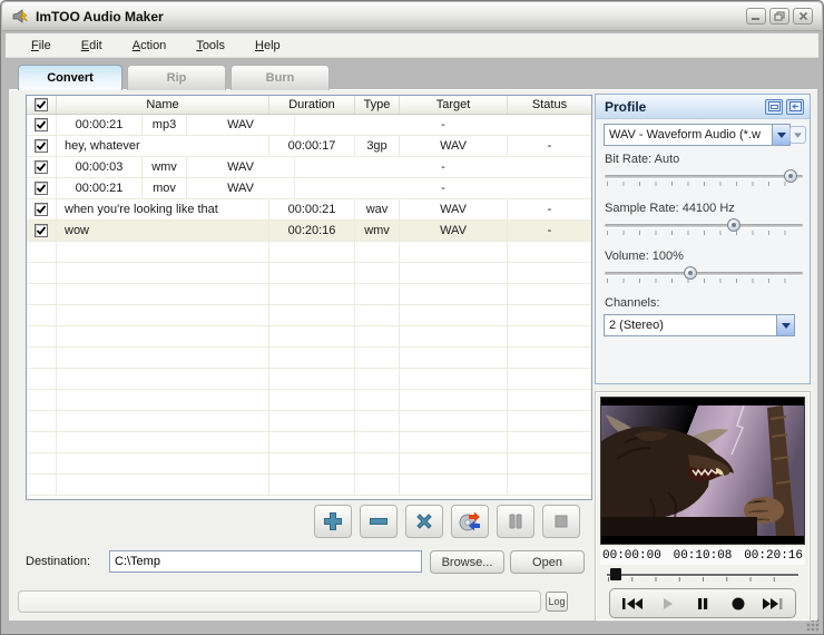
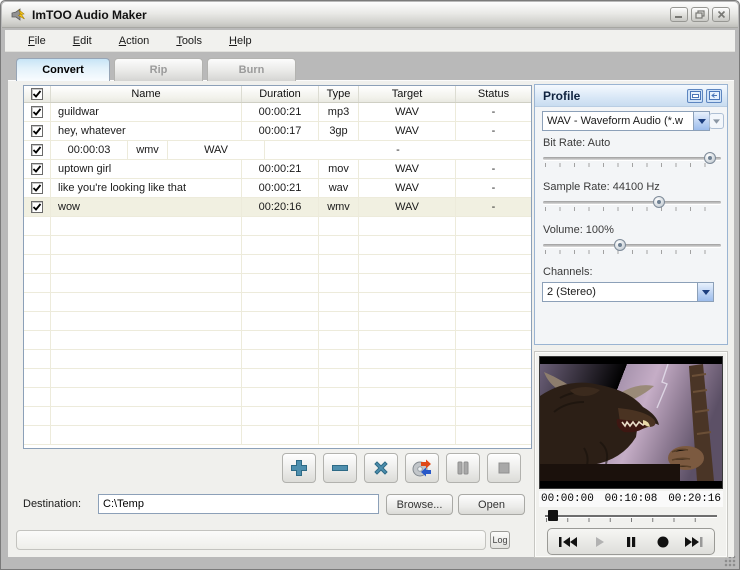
  ImTOO Audio Maker
  File
  Edit
  Action
  Tools
  Help
  Convert
  Rip
  Burn
  Name
  Duration
  Type
  Target
  Status
+ guildwar
  00:00:21
  mp3
  WAV
  -
  hey, whatever
  00:00:17
  3gp
  WAV
  -
  00:00:03
  wmv
  WAV
  -
+ uptown girl
  00:00:21
  mov
  WAV
  -
- when you're looking like that
+ like you're looking like that
  00:00:21
  wav
  WAV
  -
  wow
  00:20:16
  wmv
  WAV
  -
  Destination:
  C:\Temp
  Browse...
  Open
  Log
  Profile
  WAV - Waveform Audio (*.w
  Bit Rate: Auto
  Sample Rate: 44100 Hz
  Volume: 100%
  Channels:
  2 (Stereo)
  00:00:00
  00:10:08
  00:20:16
